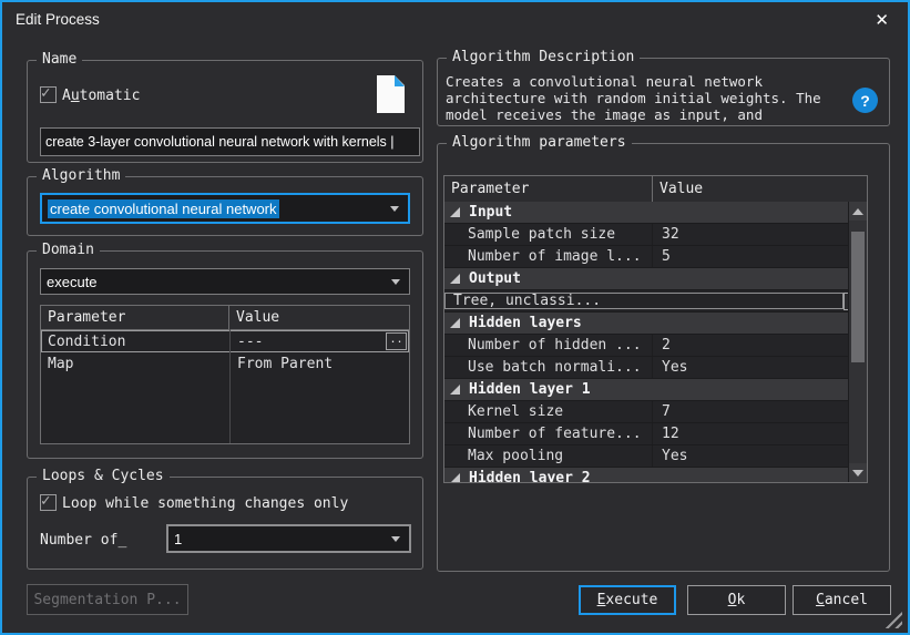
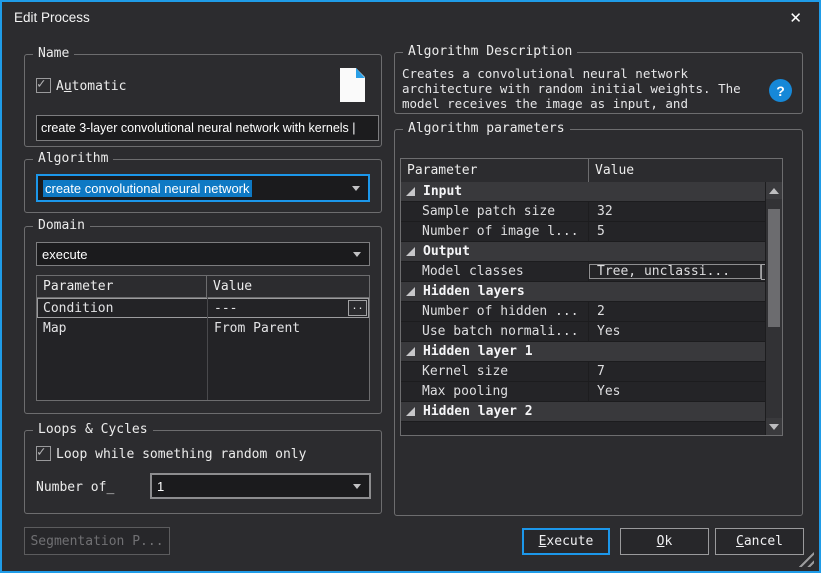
  Edit Process
  ✕
  Name
  ✓
  Automatic
  create 3-layer convolutional neural network with kernels |
  Algorithm
  create convolutional neural network
  Domain
  execute
  Parameter
  Value
  Condition
  ---
  ..
  Map
  From Parent
  Loops & Cycles
  ✓
- Loop while something changes only
+ Loop while something random only
  Number of_
  1
  Segmentation P...
  Algorithm Description
  Creates a convolutional neural network
  architecture with random initial weights. The
  model receives the image as input, and
  ?
  Algorithm parameters
  Parameter
  Value
  Input
  Sample patch size
  32
  Number of image l...
  5
  Output
+ Model classes
  Tree, unclassi...
  Hidden layers
  Number of hidden ...
  2
  Use batch normali...
  Yes
  Hidden layer 1
  Kernel size
  7
- Number of feature...
- 12
  Max pooling
  Yes
  Hidden layer 2
  E
  xecute
  O
  k
  C
  ancel
